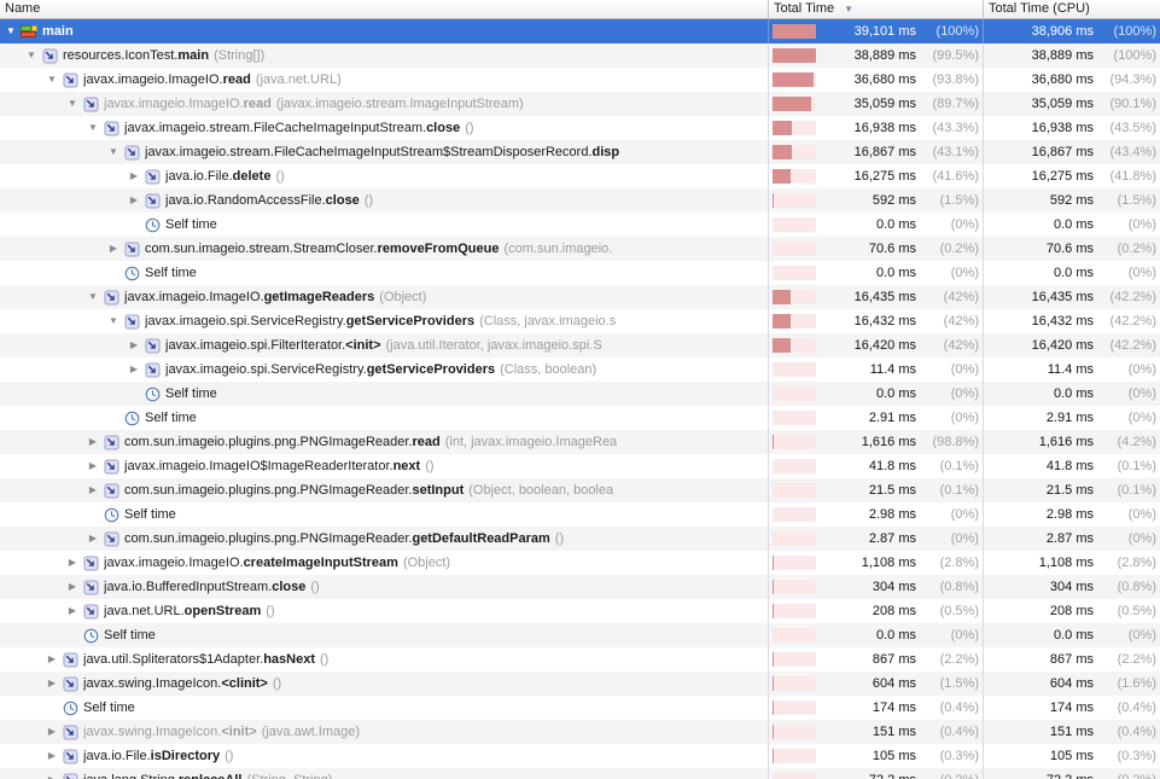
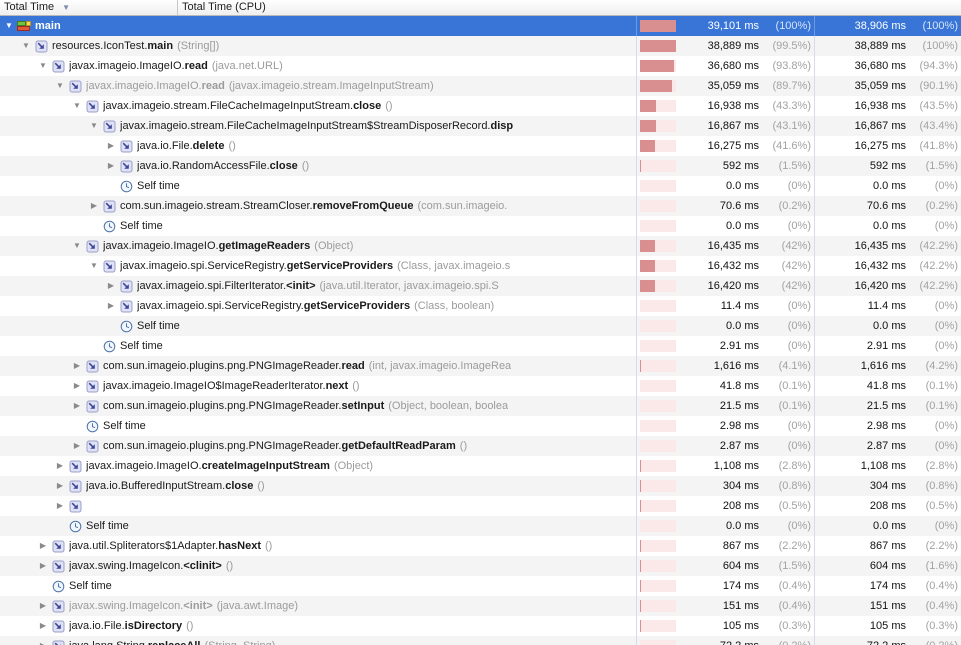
- Name
  Total Time
  ▼
  Total Time (CPU)
  ▼
  main
  39,101 ms
  (100%)
  38,906 ms
  (100%)
  ▼
  resources.IconTest.main (String[])
  38,889 ms
  (99.5%)
  38,889 ms
  (100%)
  ▼
  javax.imageio.ImageIO.read (java.net.URL)
  36,680 ms
  (93.8%)
  36,680 ms
  (94.3%)
  ▼
  javax.imageio.ImageIO.read (javax.imageio.stream.ImageInputStream)
  35,059 ms
  (89.7%)
  35,059 ms
  (90.1%)
  ▼
  javax.imageio.stream.FileCacheImageInputStream.close ()
  16,938 ms
  (43.3%)
  16,938 ms
  (43.5%)
  ▼
  javax.imageio.stream.FileCacheImageInputStream$StreamDisposerRecord.disp
  16,867 ms
  (43.1%)
  16,867 ms
  (43.4%)
  ▶
  java.io.File.delete ()
  16,275 ms
  (41.6%)
  16,275 ms
  (41.8%)
  ▶
  java.io.RandomAccessFile.close ()
  592 ms
  (1.5%)
  592 ms
  (1.5%)
  Self time
  0.0 ms
  (0%)
  0.0 ms
  (0%)
  ▶
  com.sun.imageio.stream.StreamCloser.removeFromQueue (com.sun.imageio.
  70.6 ms
  (0.2%)
  70.6 ms
  (0.2%)
  Self time
  0.0 ms
  (0%)
  0.0 ms
  (0%)
  ▼
  javax.imageio.ImageIO.getImageReaders (Object)
  16,435 ms
  (42%)
  16,435 ms
  (42.2%)
  ▼
  javax.imageio.spi.ServiceRegistry.getServiceProviders (Class, javax.imageio.s
  16,432 ms
  (42%)
  16,432 ms
  (42.2%)
  ▶
  javax.imageio.spi.FilterIterator.<init> (java.util.Iterator, javax.imageio.spi.S
  16,420 ms
  (42%)
  16,420 ms
  (42.2%)
  ▶
  javax.imageio.spi.ServiceRegistry.getServiceProviders (Class, boolean)
  11.4 ms
  (0%)
  11.4 ms
  (0%)
  Self time
  0.0 ms
  (0%)
  0.0 ms
  (0%)
  Self time
  2.91 ms
  (0%)
  2.91 ms
  (0%)
  ▶
  com.sun.imageio.plugins.png.PNGImageReader.read (int, javax.imageio.ImageRea
  1,616 ms
- (98.8%)
+ (4.1%)
  1,616 ms
  (4.2%)
  ▶
  javax.imageio.ImageIO$ImageReaderIterator.next ()
  41.8 ms
  (0.1%)
  41.8 ms
  (0.1%)
  ▶
  com.sun.imageio.plugins.png.PNGImageReader.setInput (Object, boolean, boolea
  21.5 ms
  (0.1%)
  21.5 ms
  (0.1%)
  Self time
  2.98 ms
  (0%)
  2.98 ms
  (0%)
  ▶
  com.sun.imageio.plugins.png.PNGImageReader.getDefaultReadParam ()
  2.87 ms
  (0%)
  2.87 ms
  (0%)
  ▶
  javax.imageio.ImageIO.createImageInputStream (Object)
  1,108 ms
  (2.8%)
  1,108 ms
  (2.8%)
  ▶
  java.io.BufferedInputStream.close ()
  304 ms
  (0.8%)
  304 ms
  (0.8%)
  ▶
- java.net.URL.openStream ()
  208 ms
  (0.5%)
  208 ms
  (0.5%)
  Self time
  0.0 ms
  (0%)
  0.0 ms
  (0%)
  ▶
  java.util.Spliterators$1Adapter.hasNext ()
  867 ms
  (2.2%)
  867 ms
  (2.2%)
  ▶
  javax.swing.ImageIcon.<clinit> ()
  604 ms
  (1.5%)
  604 ms
  (1.6%)
  Self time
  174 ms
  (0.4%)
  174 ms
  (0.4%)
  ▶
  javax.swing.ImageIcon.<init> (java.awt.Image)
  151 ms
  (0.4%)
  151 ms
  (0.4%)
  ▶
  java.io.File.isDirectory ()
  105 ms
  (0.3%)
  105 ms
  (0.3%)
